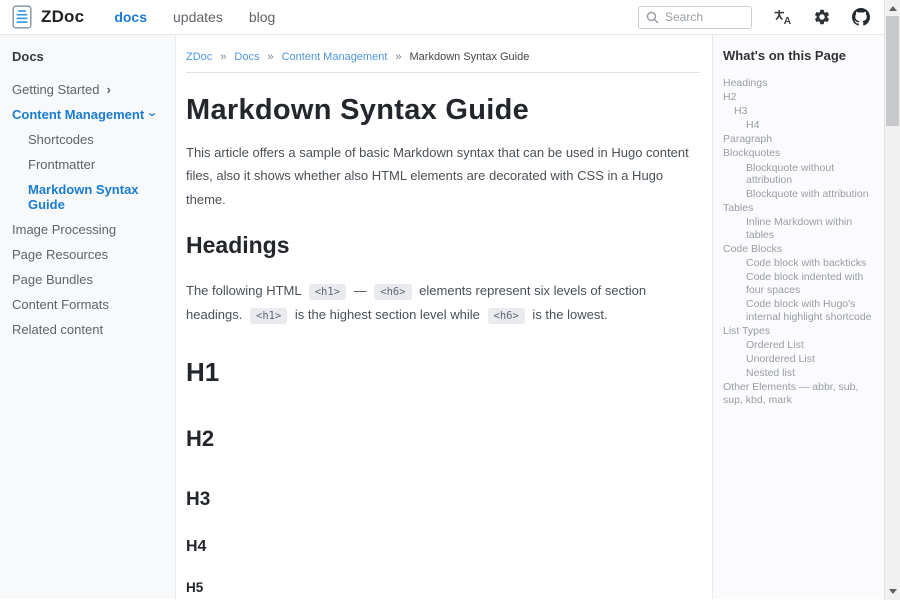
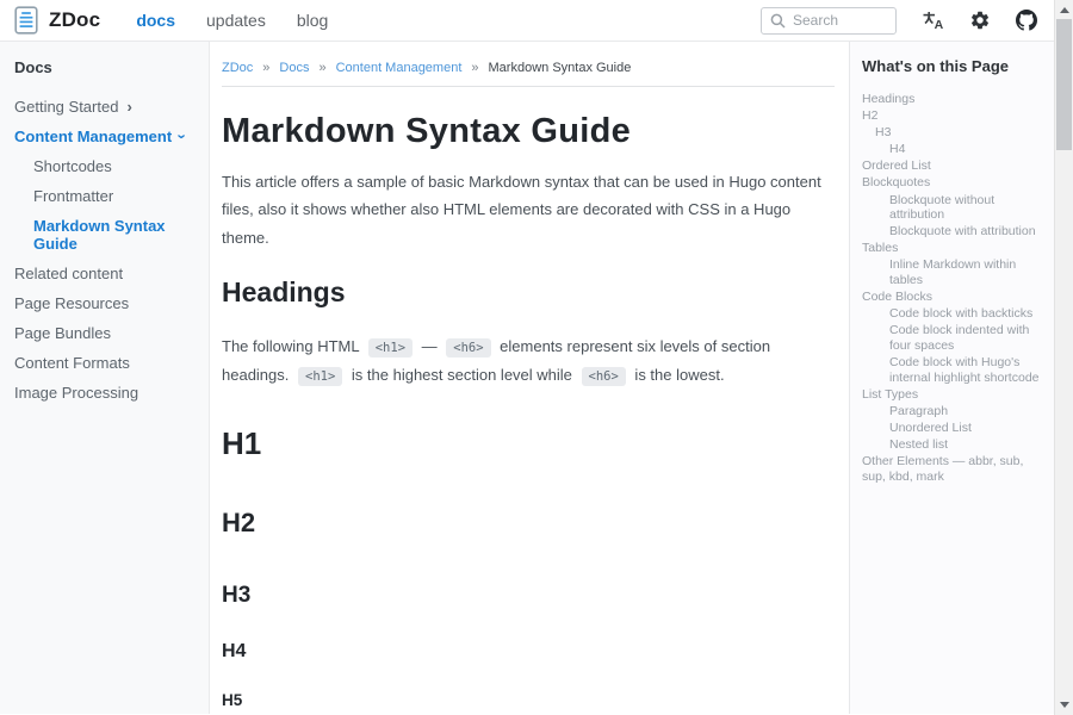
  ZDoc
  docs
  updates
  blog
  Search
  A
  Docs
  Getting Started
  ›
  Content Management
  Shortcodes
  Frontmatter
  Markdown Syntax Guide
- Image Processing
+ Related content
  Page Resources
  Page Bundles
  Content Formats
- Related content
+ Image Processing
  ZDoc
  »
  Docs
  »
  Content Management
  »
  Markdown Syntax Guide
  Markdown Syntax Guide
  This article offers a sample of basic Markdown syntax that can be used in Hugo content files, also it shows whether also HTML elements are decorated with CSS in a Hugo theme.
  Headings
  The following HTML <h1> — <h6> elements represent six levels of section headings. <h1> is the highest section level while <h6> is the lowest.
  H1
  H2
  H3
  H4
  H5
  What's on this Page
  Headings
  H2
  H3
  H4
- Paragraph
+ Ordered List
  Blockquotes
  Blockquote without attribution
  Blockquote with attribution
  Tables
  Inline Markdown within tables
  Code Blocks
  Code block with backticks
  Code block indented with four spaces
  Code block with Hugo's internal highlight shortcode
  List Types
- Ordered List
+ Paragraph
  Unordered List
  Nested list
  Other Elements — abbr, sub, sup, kbd, mark
